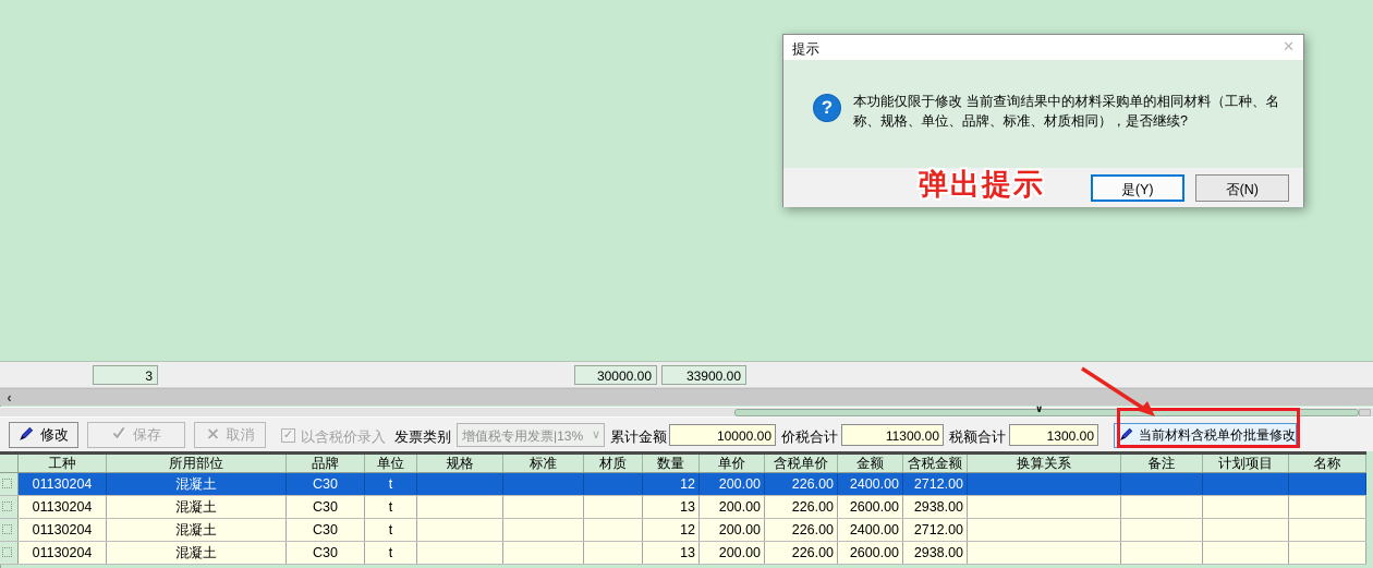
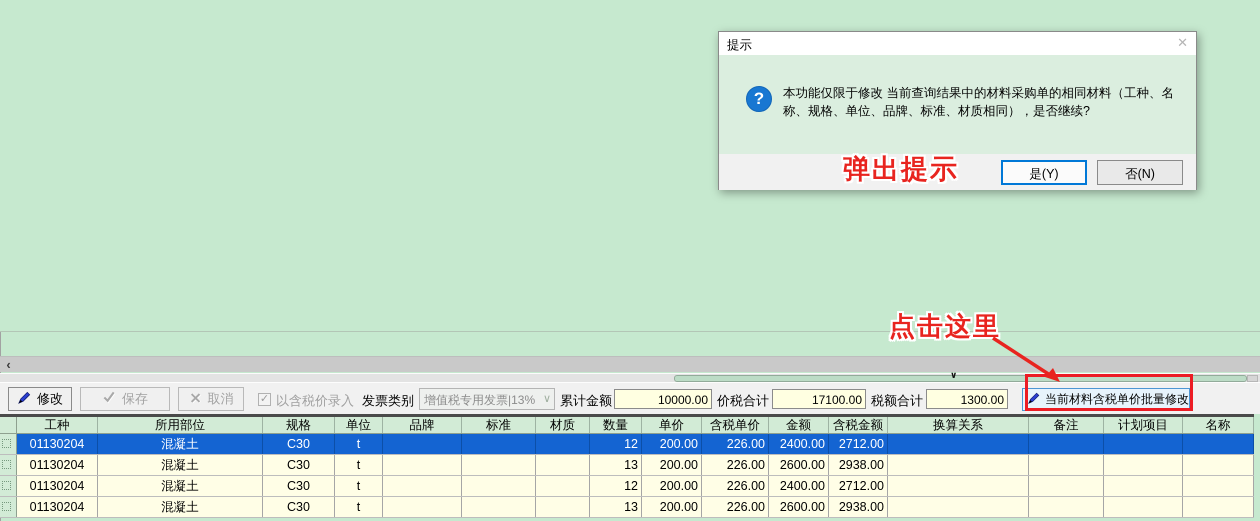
- 3
- 30000.00
- 33900.00
  ‹
  ∨
  修改
  保存
  取消
  ✓
  以含税价录入
  发票类别
  增值税专用发票|13%
  ∨
  累计金额
  10000.00
  价税合计
- 11300.00
+ 17100.00
  税额合计
  1300.00
  当前材料含税单价批量修改
  工种
  所用部位
- 品牌
+ 规格
  单位
- 规格
+ 品牌
  标准
  材质
  数量
  单价
  含税单价
  金额
  含税金额
  换算关系
  备注
  计划项目
  名称
  01130204
  混凝土
  C30
  t
  12
  200.00
  226.00
  2400.00
  2712.00
  01130204
  混凝土
  C30
  t
  13
  200.00
  226.00
  2600.00
  2938.00
  01130204
  混凝土
  C30
  t
  12
  200.00
  226.00
  2400.00
  2712.00
  01130204
  混凝土
  C30
  t
  13
  200.00
  226.00
  2600.00
  2938.00
  提示
  ✕
  ?
  本功能仅限于修改 当前查询结果中的材料采购单的相同材料（工种、名称、规格、单位、品牌、标准、材质相同），是否继续?
  是(Y)
  否(N)
  弹出提示
+ 点击这里
